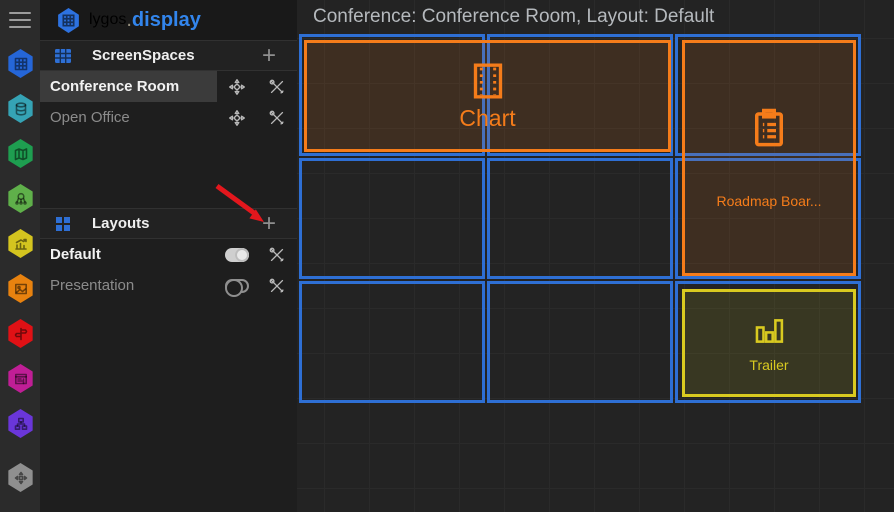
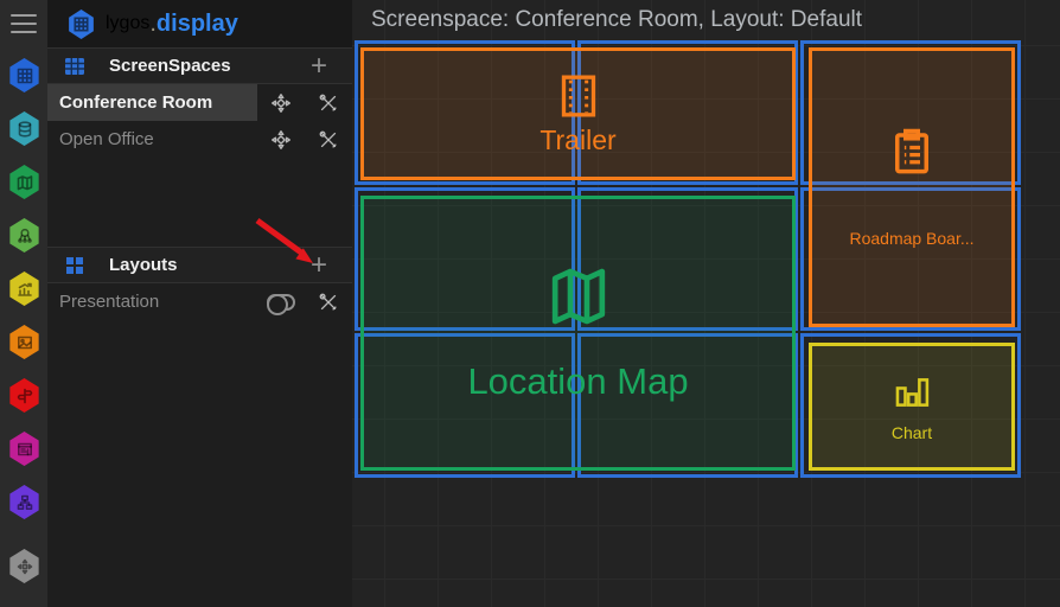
  lygos
  .
  display
  ScreenSpaces
  +
  Conference Room
  Open Office
  Layouts
  +
- Default
  Presentation
- Conference: Conference Room, Layout: Default
+ Screenspace: Conference Room, Layout: Default
- Chart
+ Trailer
  Roadmap Boar...
+ Location Map
- Trailer
+ Chart
